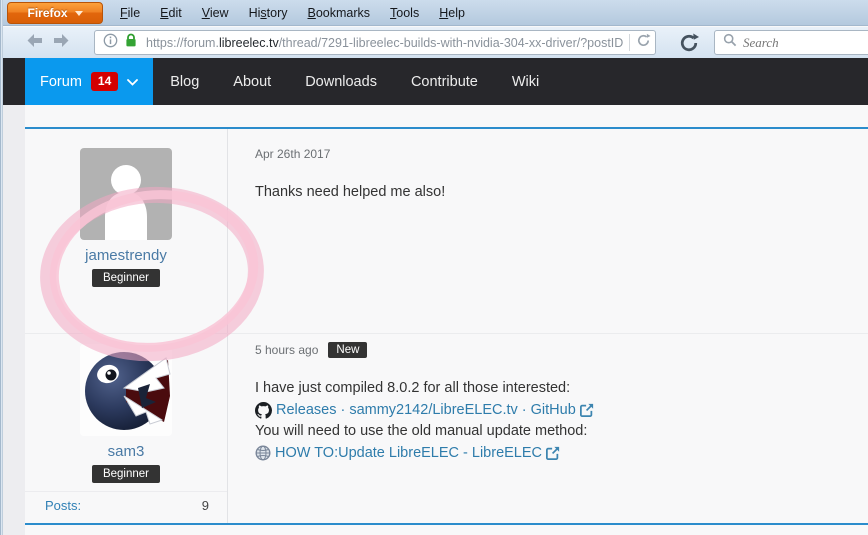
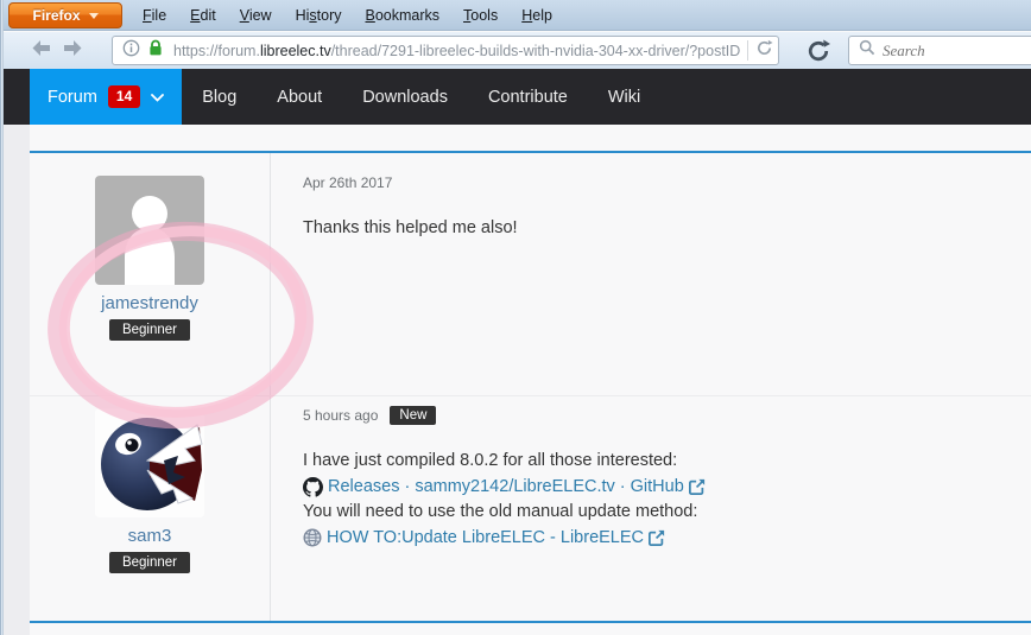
  Firefox
  File
  Edit
  View
  History
  Bookmarks
  Tools
  Help
  https://forum.libreelec.tv/thread/7291-libreelec-builds-with-nvidia-304-xx-driver/?postID
  Search
  Forum
  14
  Blog
  About
  Downloads
  Contribute
  Wiki
  jamestrendy
  Beginner
  Apr 26th 2017
- Thanks need helped me also!
+ Thanks this helped me also!
  sam3
  Beginner
- Posts:
- 9
  5 hours ago
  New
  I have just compiled 8.0.2 for all those interested:
  Releases · sammy2142/LibreELEC.tv · GitHub
  You will need to use the old manual update method:
  HOW TO:Update LibreELEC - LibreELEC
